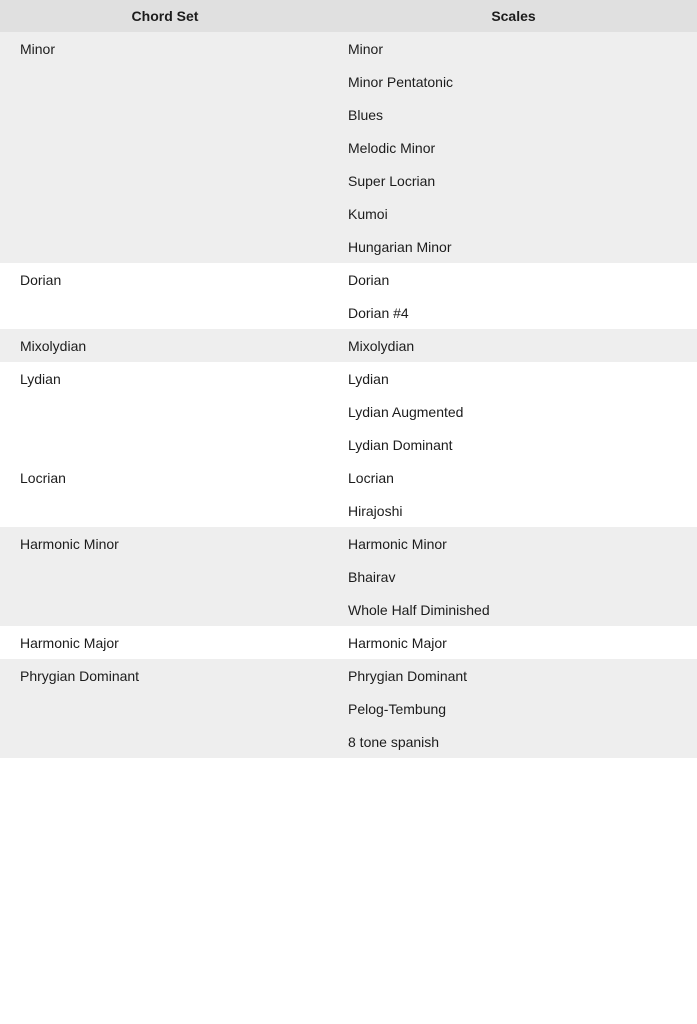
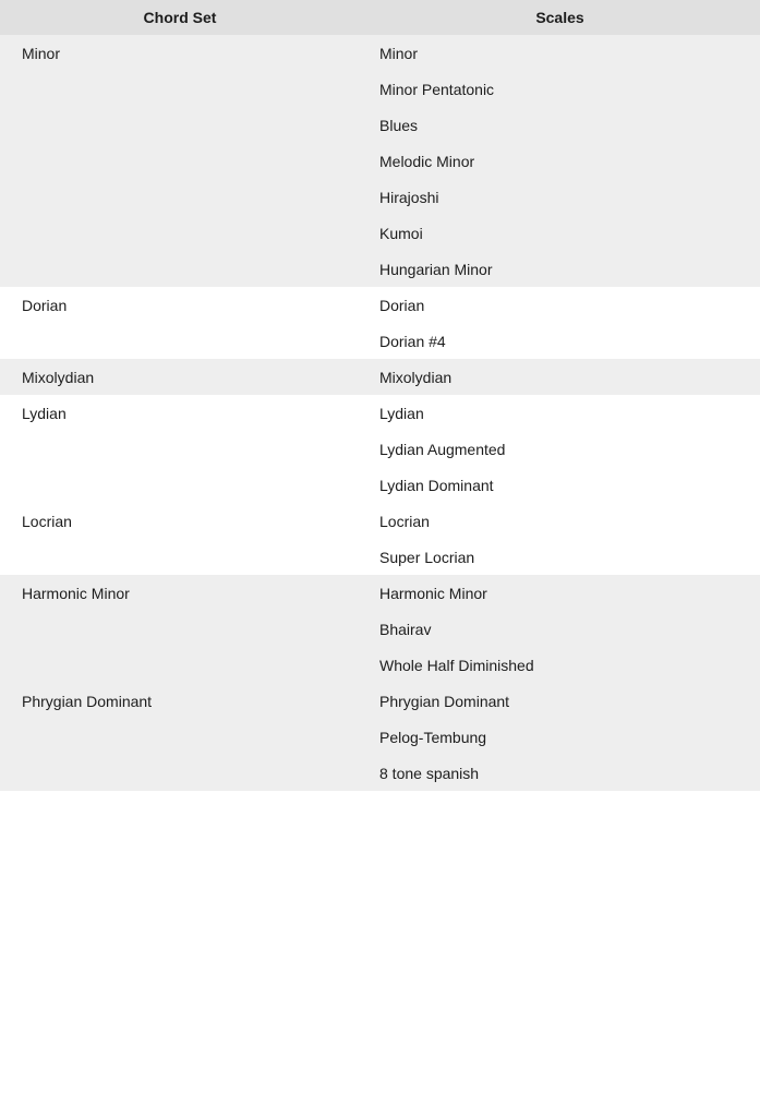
  Chord Set	Scales
- Minor	MinorMinor PentatonicBluesMelodic MinorSuper LocrianKumoiHungarian Minor
+ Minor	MinorMinor PentatonicBluesMelodic MinorHirajoshiKumoiHungarian Minor
  Dorian	DorianDorian #4
  Mixolydian	Mixolydian
  Lydian	LydianLydian AugmentedLydian Dominant
- Locrian	LocrianHirajoshi
+ Locrian	LocrianSuper Locrian
  Harmonic Minor	Harmonic MinorBhairavWhole Half Diminished
- Harmonic Major	Harmonic Major
  Phrygian Dominant	Phrygian DominantPelog-Tembung8 tone spanish
